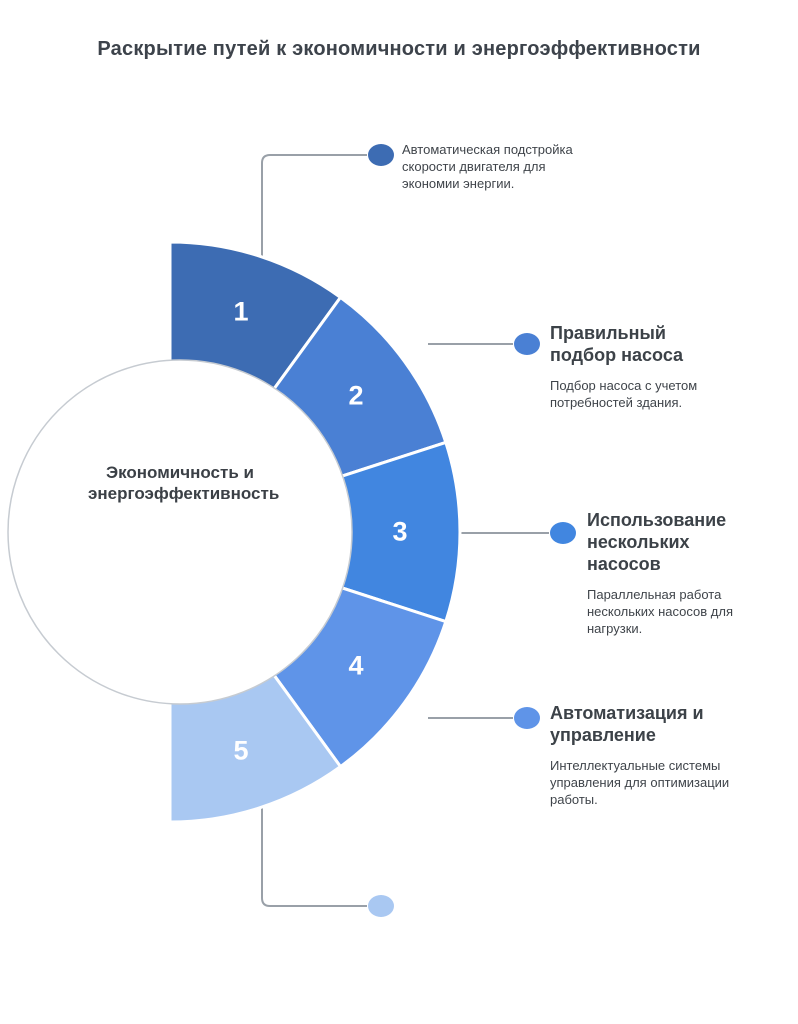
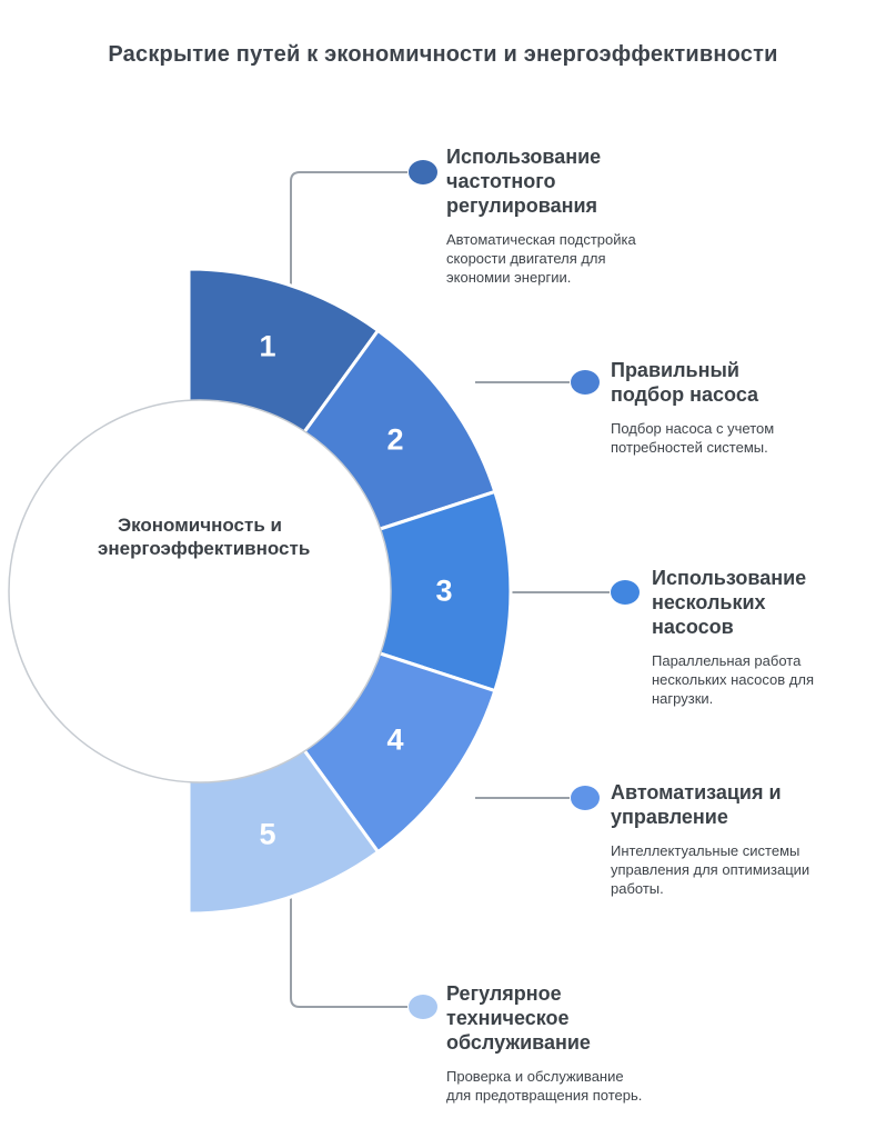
  Раскрытие путей к экономичности и энергоэффективности
  1
  2
  3
  4
  5
  Экономичность и энергоэффективность
+ Использование частотного регулирования
  Автоматическая подстройка скорости двигателя для экономии энергии.
  Правильный подбор насоса
- Подбор насоса с учетом потребностей здания.
+ Подбор насоса с учетом потребностей системы.
  Использование нескольких насосов
  Параллельная работа нескольких насосов для нагрузки.
  Автоматизация и управление
  Интеллектуальные системы управления для оптимизации работы.
+ Регулярное техническое обслуживание
+ Проверка и обслуживание для предотвращения потерь.
